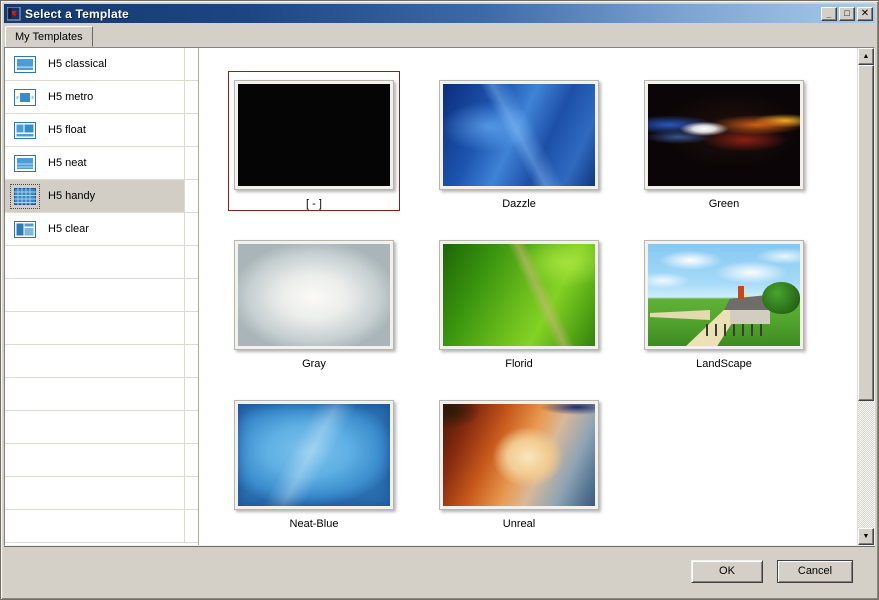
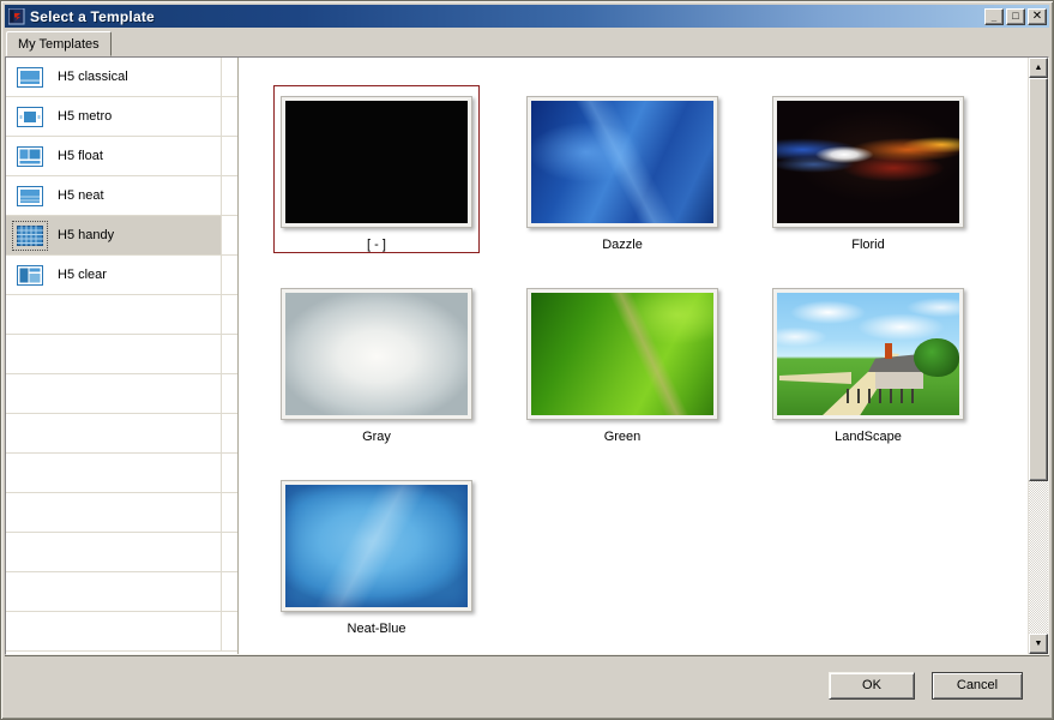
  Select a Template
  _
  □
  ✕
  My Templates
  H5 classical
  H5 metro
  H5 float
  H5 neat
  H5 handy
  H5 clear
  [ - ]
  Dazzle
- Green
+ Florid
  Gray
- Florid
+ Green
  LandScape
  Neat-Blue
- Unreal
  OK
  Cancel
